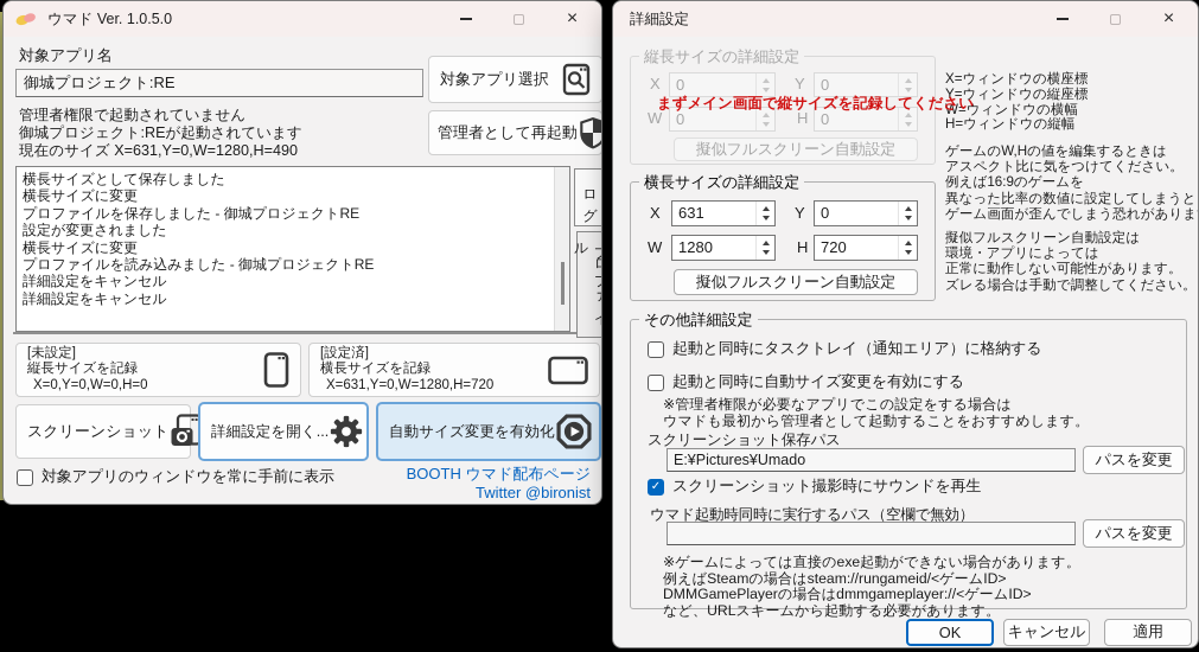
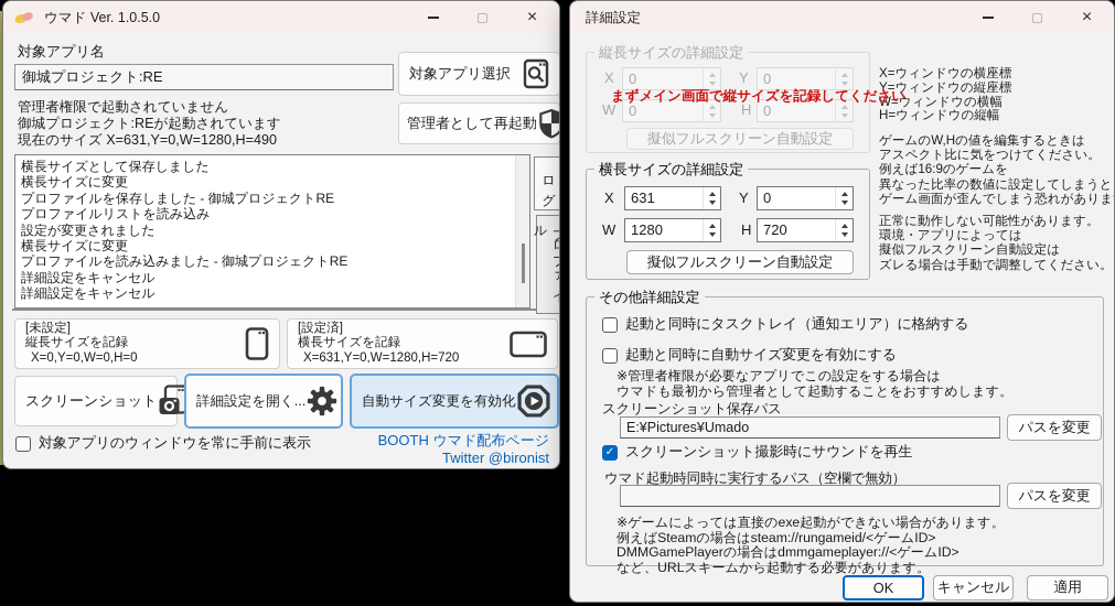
  ウマド Ver. 1.0.5.0
  ×
  対象アプリ名
  御城プロジェクト:RE
  対象アプリ選択
  管理者権限で起動されていません
  御城プロジェクト:REが起動されています
  現在のサイズ X=631,Y=0,W=1280,H=490
  管理者として再起動
  横長サイズとして保存しました
  横長サイズに変更
  プロファイルを保存しました - 御城プロジェクトRE
+ プロファイルリストを読み込み
  設定が変更されました
  横長サイズに変更
  プロファイルを読み込みました - 御城プロジェクトRE
  詳細設定をキャンセル
  詳細設定をキャンセル
  [未設定]
  縦長サイズを記録
  X=0,Y=0,W=0,H=0
  [設定済]
  横長サイズを記録
  X=631,Y=0,W=1280,H=720
  スクリーンショット
  詳細設定を開く...
  自動サイズ変更を有効化
  対象アプリのウィンドウを常に手前に表示
  BOOTH ウマド配布ページ
  Twitter @bironist
  詳細設定
  ×
  縦長サイズの詳細設定
  X
  0
  Y
  0
  W
  0
  H
  0
  まずメイン画面で縦サイズを記録してください
  擬似フルスクリーン自動設定
  横長サイズの詳細設定
  X
  631
  Y
  0
  W
  1280
  H
  720
  擬似フルスクリーン自動設定
  X=ウィンドウの横座標
  Y=ウィンドウの縦座標
  W=ウィンドウの横幅
  H=ウィンドウの縦幅
  ゲームのW,Hの値を編集するときは
  アスペクト比に気をつけてください。
  例えば16:9のゲームを
  異なった比率の数値に設定してしまうと
  ゲーム画面が歪んでしまう恐れがありま
- 擬似フルスクリーン自動設定は
+ 正常に動作しない可能性があります。
  環境・アプリによっては
- 正常に動作しない可能性があります。
+ 擬似フルスクリーン自動設定は
  ズレる場合は手動で調整してください。
  その他詳細設定
  起動と同時にタスクトレイ（通知エリア）に格納する
  起動と同時に自動サイズ変更を有効にする
  ※管理者権限が必要なアプリでこの設定をする場合は
  ウマドも最初から管理者として起動することをおすすめします。
  スクリーンショット保存パス
  E:¥Pictures¥Umado
  パスを変更
  ✓
  スクリーンショット撮影時にサウンドを再生
  ウマド起動時同時に実行するパス（空欄で無効）
  パスを変更
  ※ゲームによっては直接のexe起動ができない場合があります。
  例えばSteamの場合はsteam://rungameid/<ゲームID>
  DMMGamePlayerの場合はdmmgameplayer://<ゲームID>
  など、URLスキームから起動する必要があります。
  OK
  キャンセル
  適用
